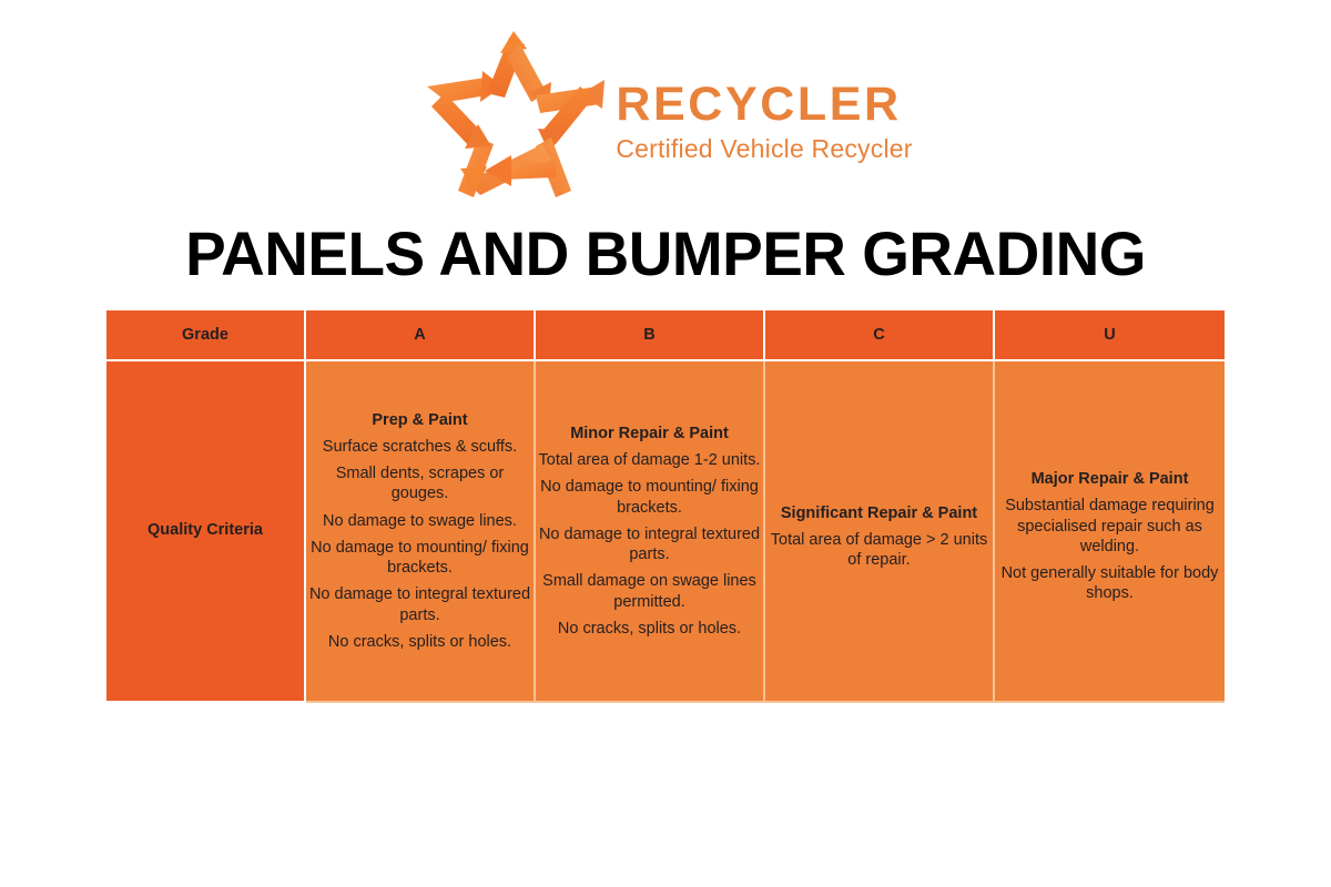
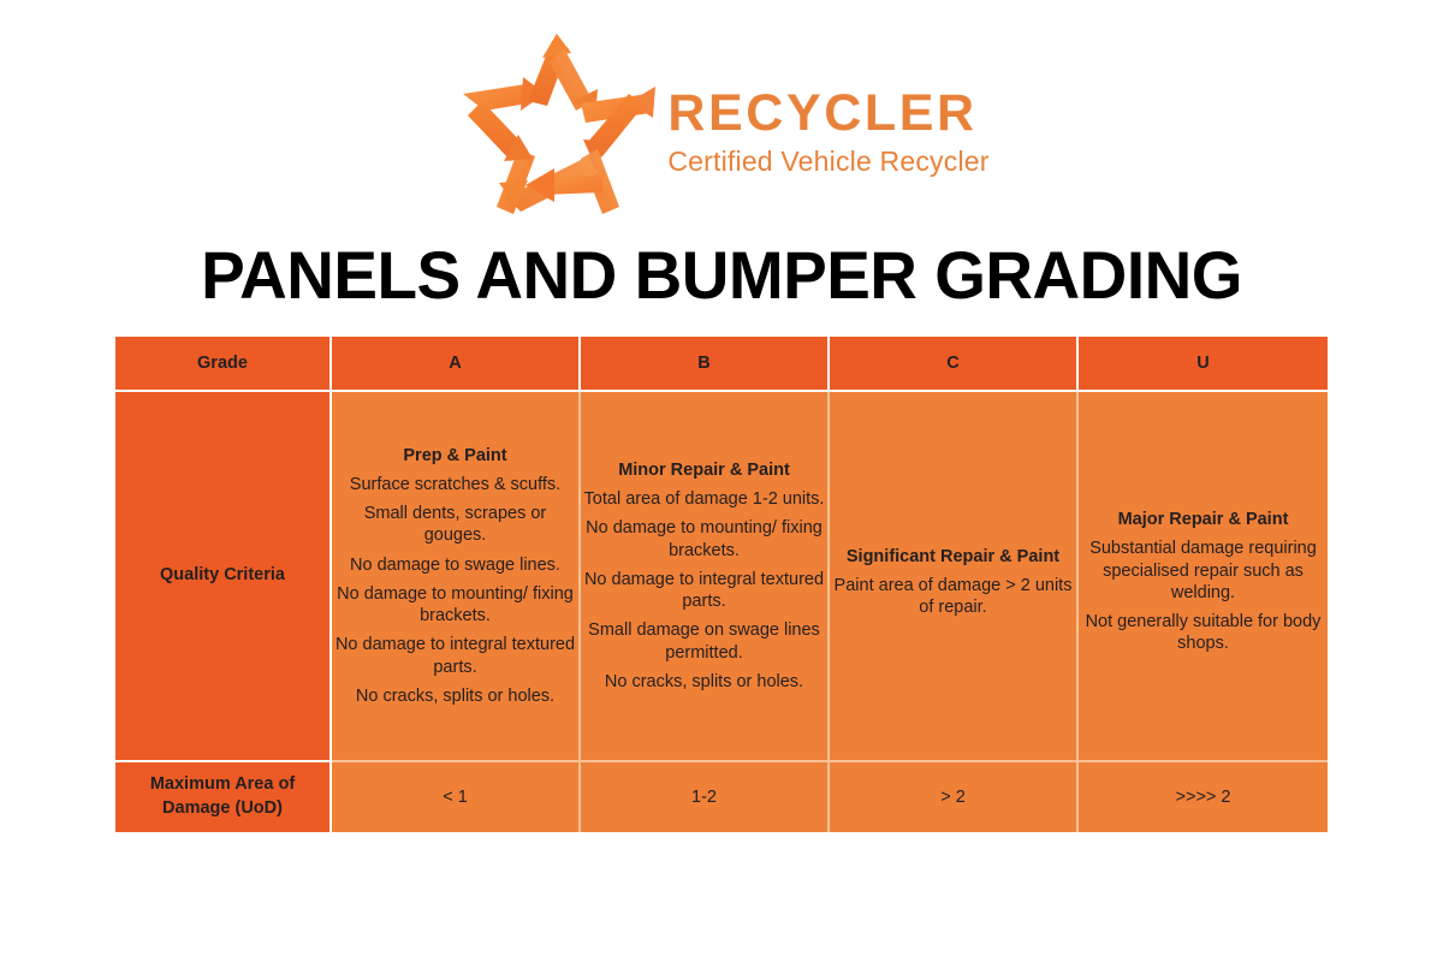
  RECYCLER
  Certified Vehicle Recycler
  PANELS AND BUMPER GRADING
  Grade	A	B	C	U
- Quality Criteria	Prep & Paint Surface scratches & scuffs. Small dents, scrapes or gouges. No damage to swage lines. No damage to mounting/ fixing brackets. No damage to integral textured parts. No cracks, splits or holes.	Minor Repair & Paint Total area of damage 1-2 units. No damage to mounting/ fixing brackets. No damage to integral textured parts. Small damage on swage lines permitted. No cracks, splits or holes.	Significant Repair & Paint Total area of damage > 2 units of repair.	Major Repair & Paint Substantial damage requiring specialised repair such as welding. Not generally suitable for body shops.
+ Quality Criteria	Prep & Paint Surface scratches & scuffs. Small dents, scrapes or gouges. No damage to swage lines. No damage to mounting/ fixing brackets. No damage to integral textured parts. No cracks, splits or holes.	Minor Repair & Paint Total area of damage 1-2 units. No damage to mounting/ fixing brackets. No damage to integral textured parts. Small damage on swage lines permitted. No cracks, splits or holes.	Significant Repair & Paint Paint area of damage > 2 units of repair.	Major Repair & Paint Substantial damage requiring specialised repair such as welding. Not generally suitable for body shops.
+ Maximum Area of Damage (UoD)	< 1	1-2	> 2	>>>> 2
